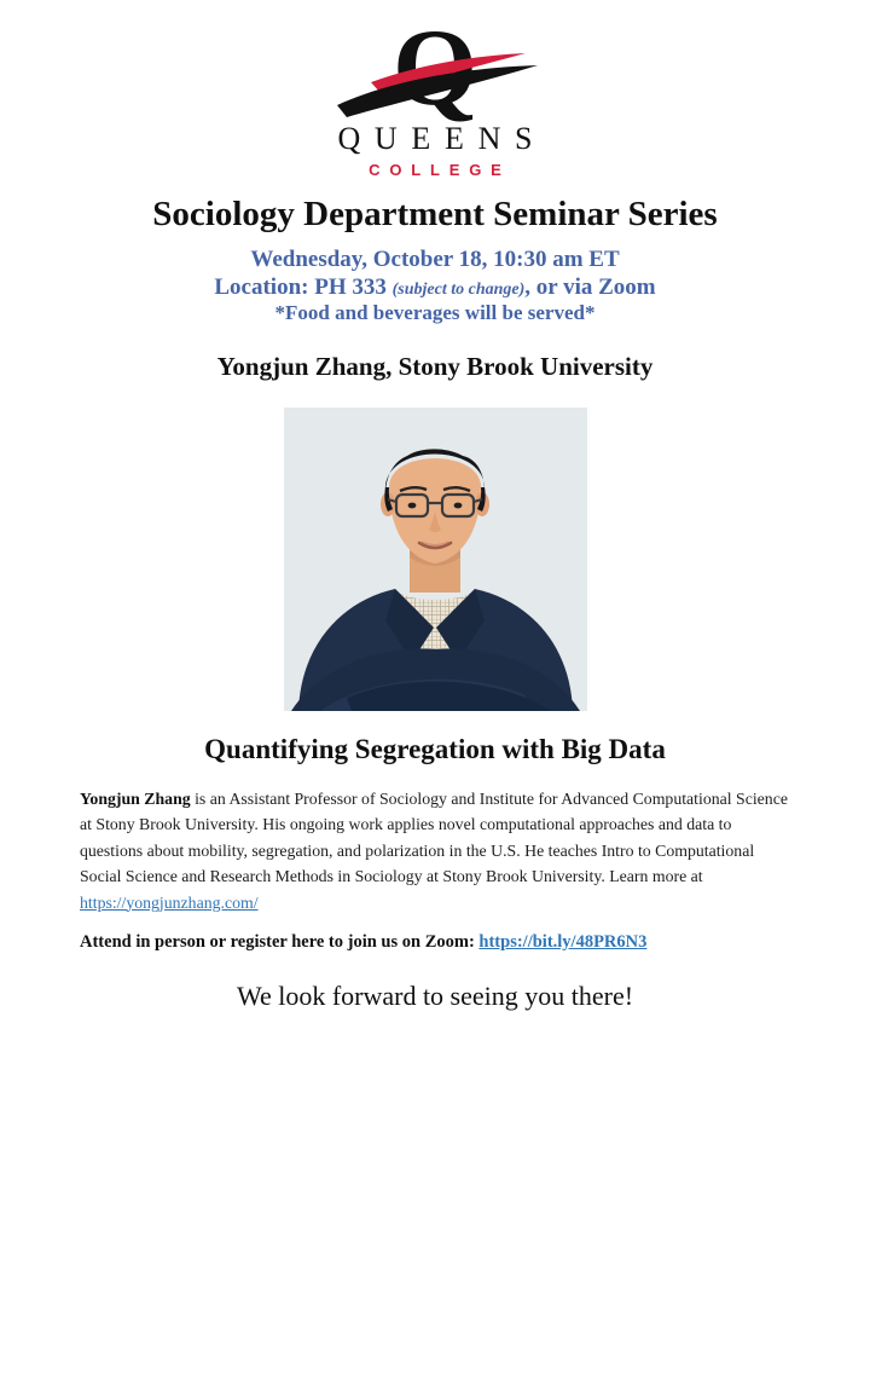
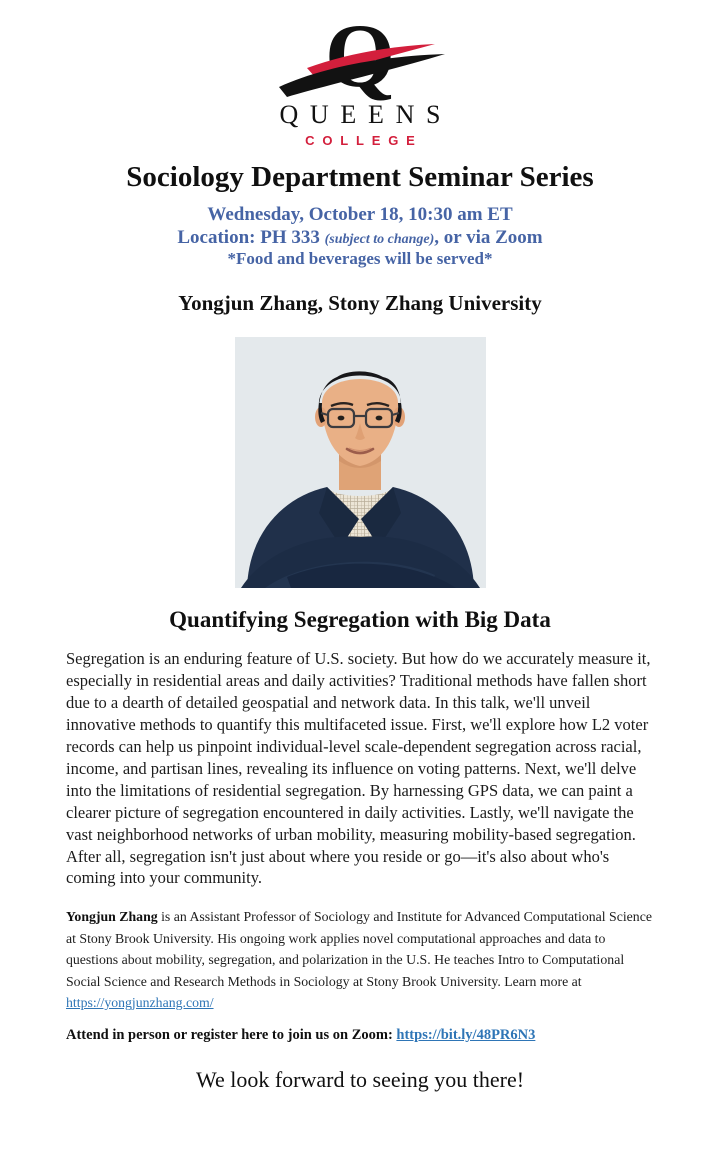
  QUEENS
  COLLEGE
  Sociology Department Seminar Series
  Wednesday, October 18, 10:30 am ET
  Location: PH 333 (subject to change), or via Zoom
  *Food and beverages will be served*
- Yongjun Zhang, Stony Brook University
+ Yongjun Zhang, Stony Zhang University
  Quantifying Segregation with Big Data
+ Segregation is an enduring feature of U.S. society. But how do we accurately measure it, especially in residential areas and daily activities? Traditional methods have fallen short due to a dearth of detailed geospatial and network data. In this talk, we'll unveil innovative methods to quantify this multifaceted issue. First, we'll explore how L2 voter records can help us pinpoint individual-level scale-dependent segregation across racial, income, and partisan lines, revealing its influence on voting patterns. Next, we'll delve into the limitations of residential segregation. By harnessing GPS data, we can paint a clearer picture of segregation encountered in daily activities. Lastly, we'll navigate the vast neighborhood networks of urban mobility, measuring mobility-based segregation. After all, segregation isn't just about where you reside or go—it's also about who's coming into your community.
  Yongjun Zhang is an Assistant Professor of Sociology and Institute for Advanced Computational Science at Stony Brook University. His ongoing work applies novel computational approaches and data to questions about mobility, segregation, and polarization in the U.S. He teaches Intro to Computational Social Science and Research Methods in Sociology at Stony Brook University. Learn more at https://yongjunzhang.com/
  Attend in person or register here to join us on Zoom: https://bit.ly/48PR6N3
  We look forward to seeing you there!
